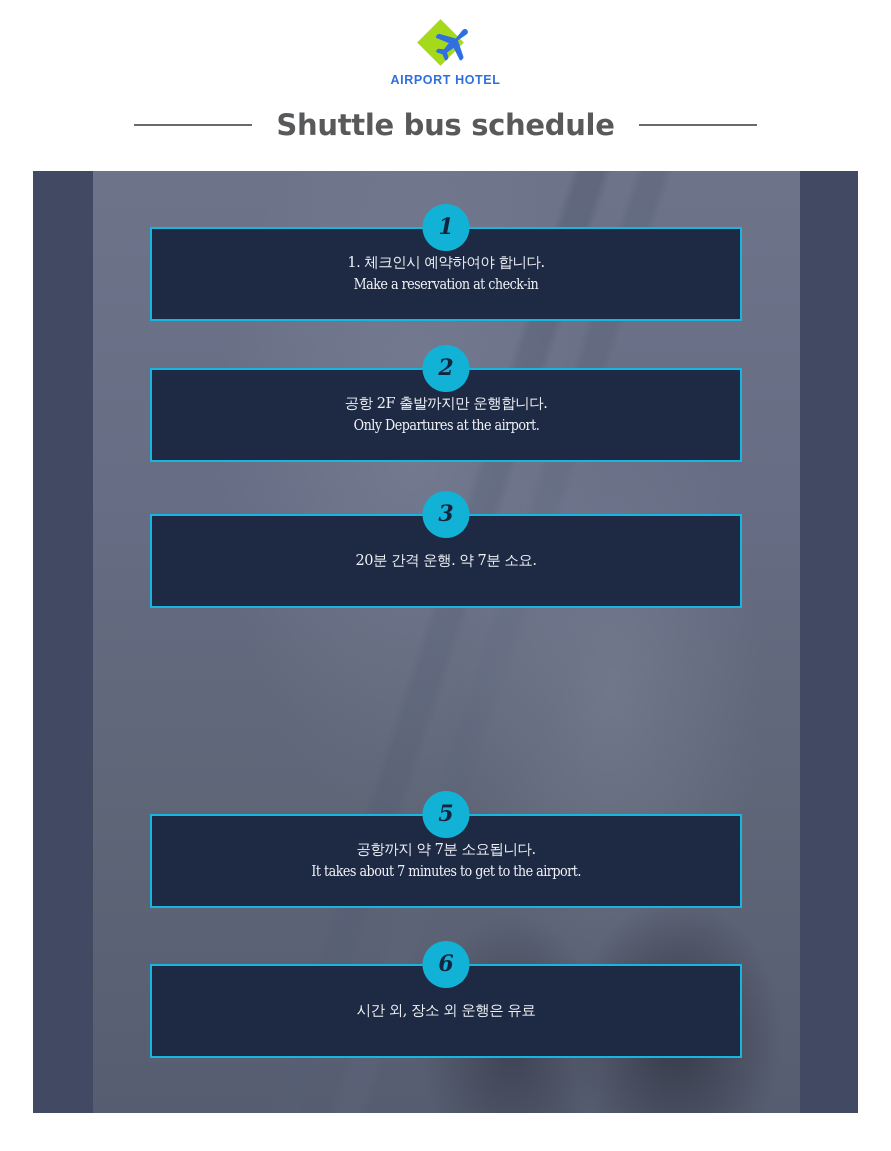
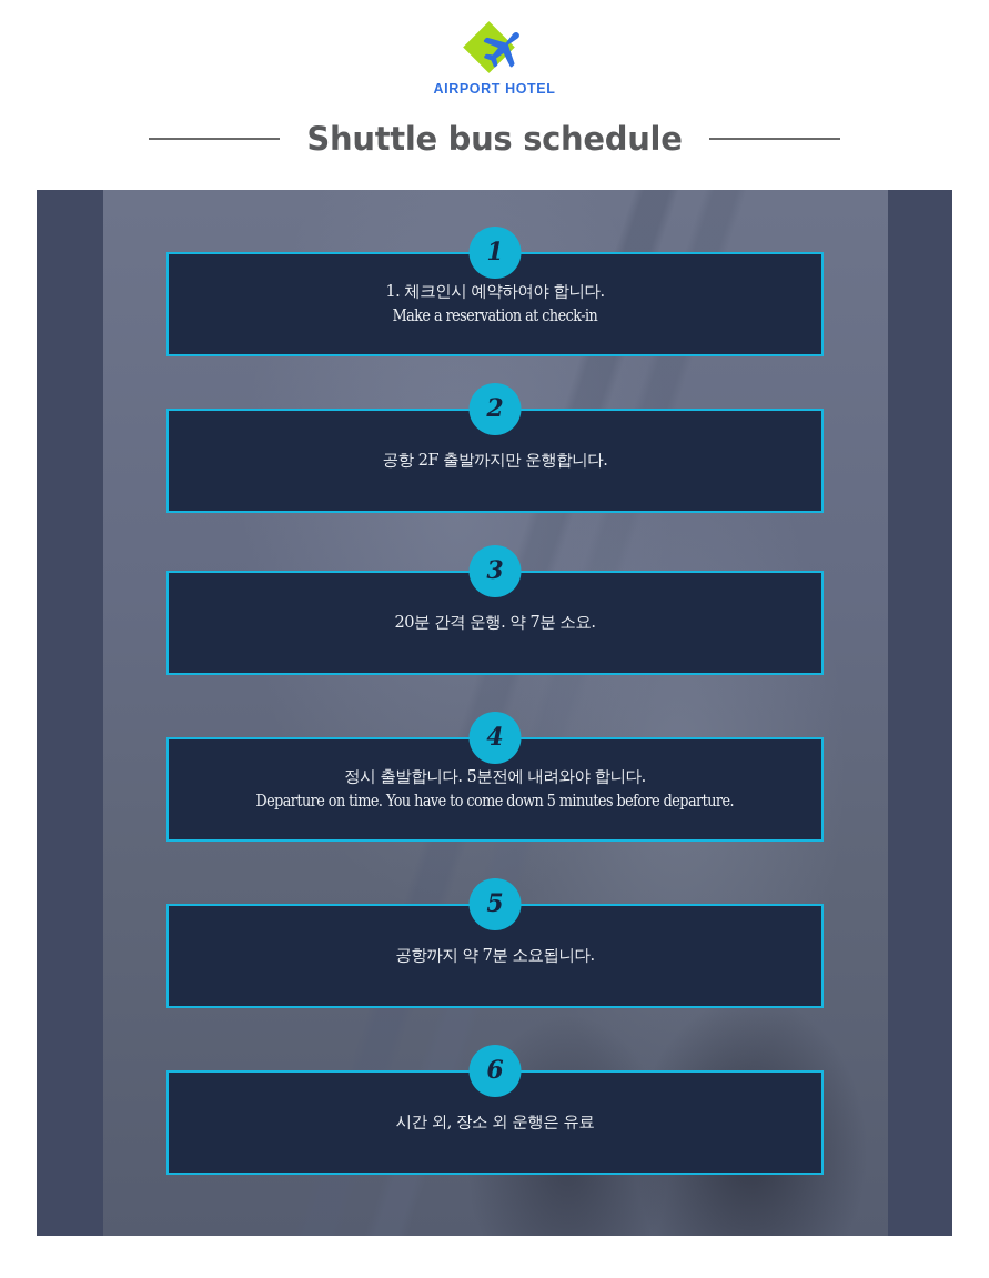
  AIRPORT HOTEL
  Shuttle bus schedule
  1. 체크인시 예약하여야 합니다.
  Make a reservation at check-in
  1
  공항 2F 출발까지만 운행합니다.
- Only Departures at the airport.
  2
  20분 간격 운행. 약 7분 소요.
  3
+ 정시 출발합니다. 5분전에 내려와야 합니다.
+ Departure on time. You have to come down 5 minutes before departure.
+ 4
  공항까지 약 7분 소요됩니다.
- It takes about 7 minutes to get to the airport.
  5
  시간 외, 장소 외 운행은 유료
  6
